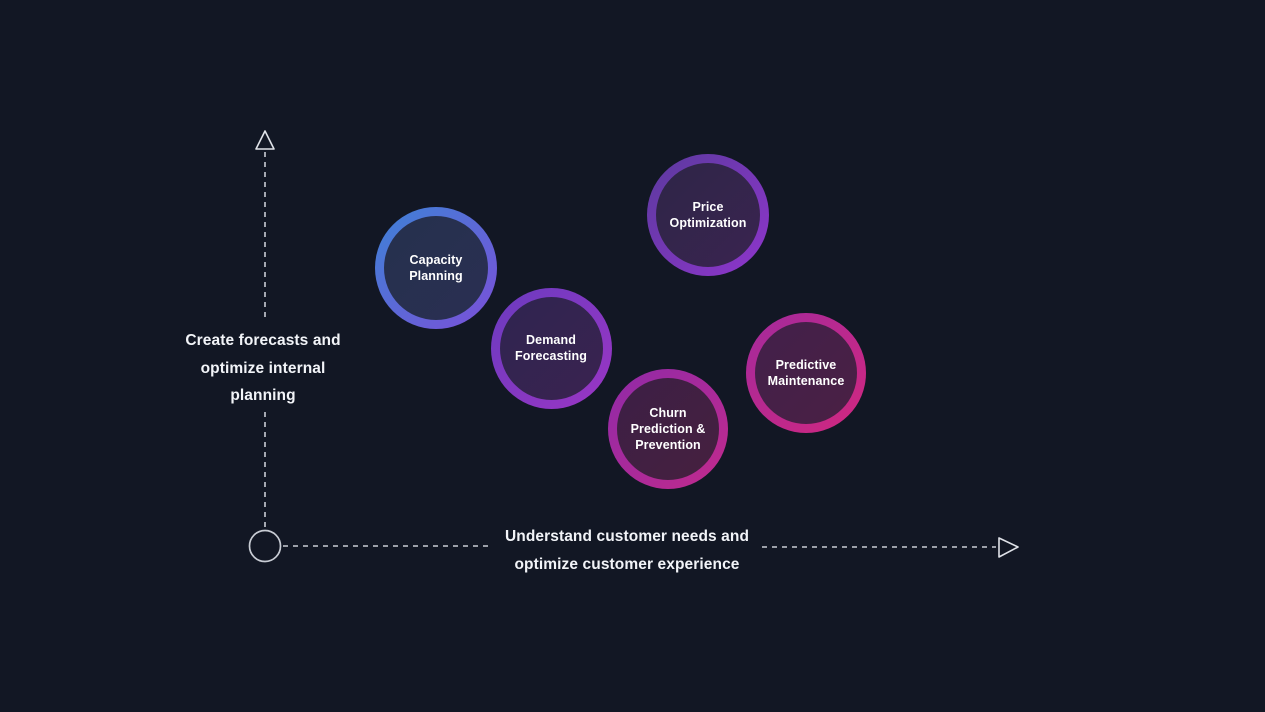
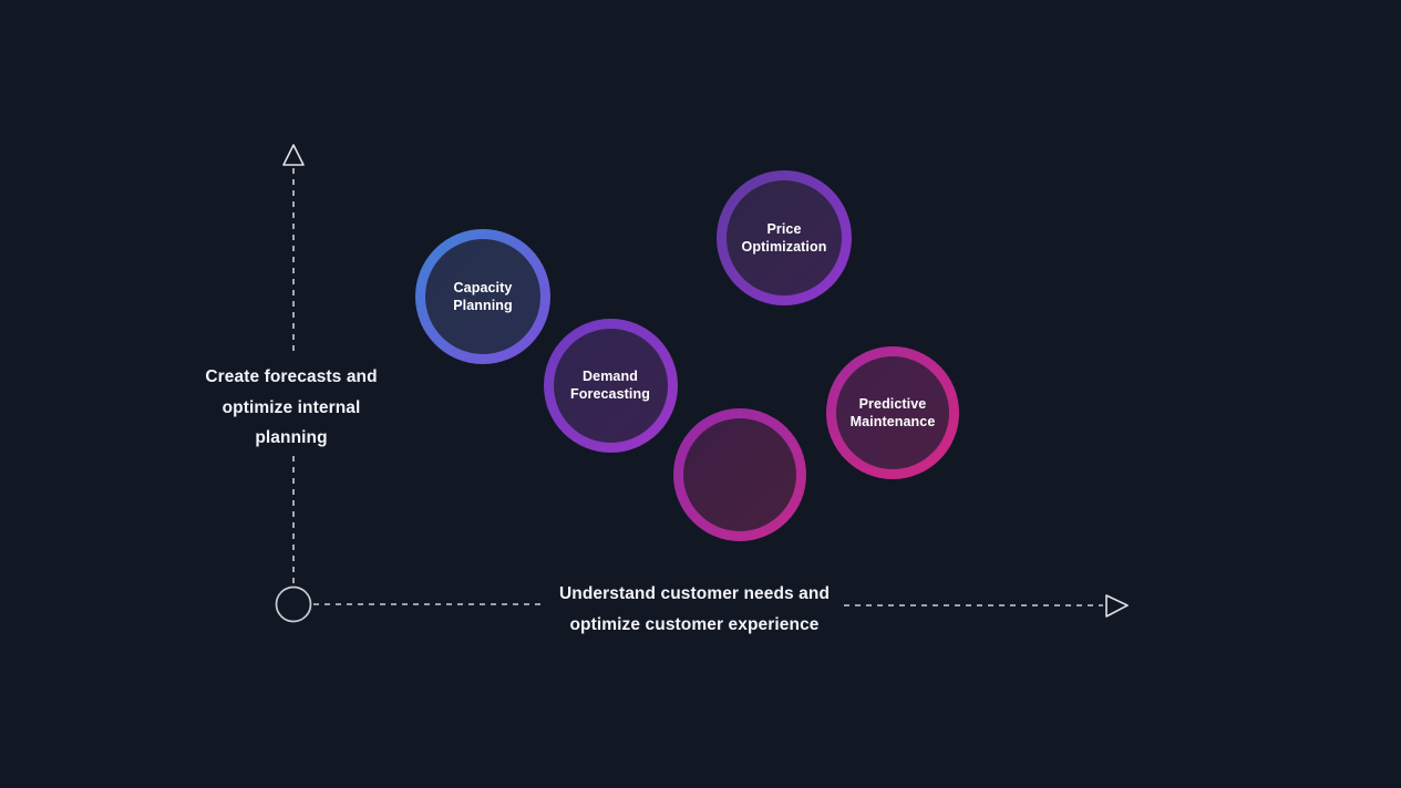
  Create forecasts and
  optimize internal
  planning
  Understand customer needs and
  optimize customer experience
  Capacity
  Planning
  Demand
  Forecasting
  Price
  Optimization
- Churn
- Prediction &
- Prevention
  Predictive
  Maintenance
